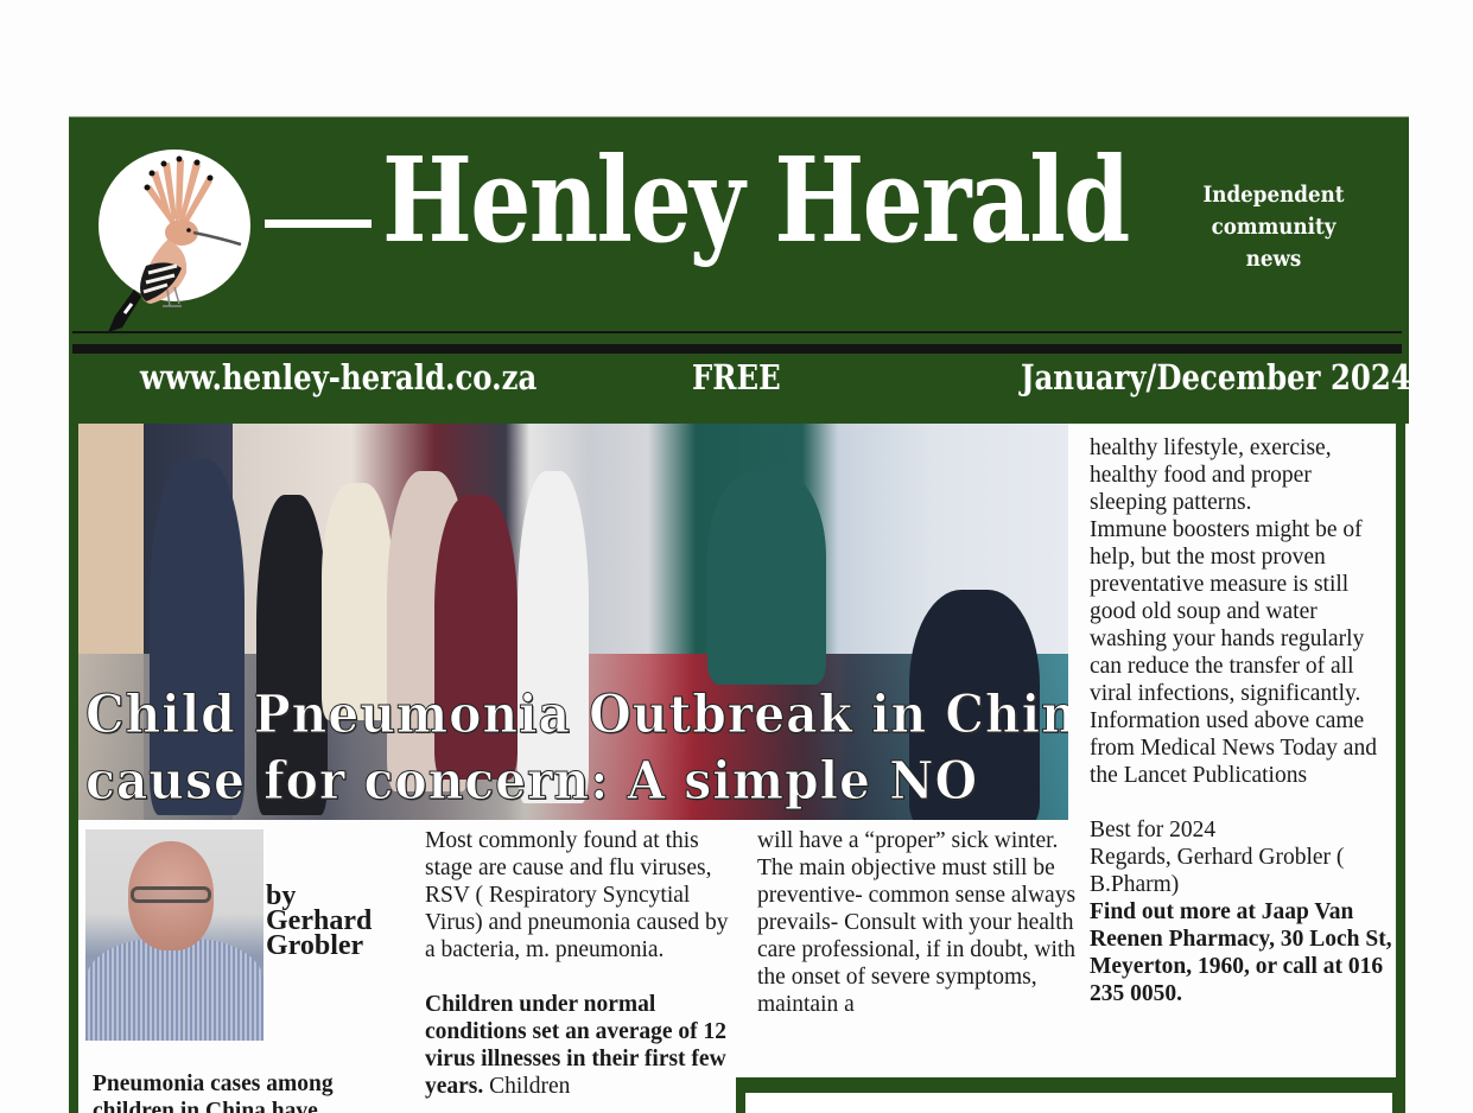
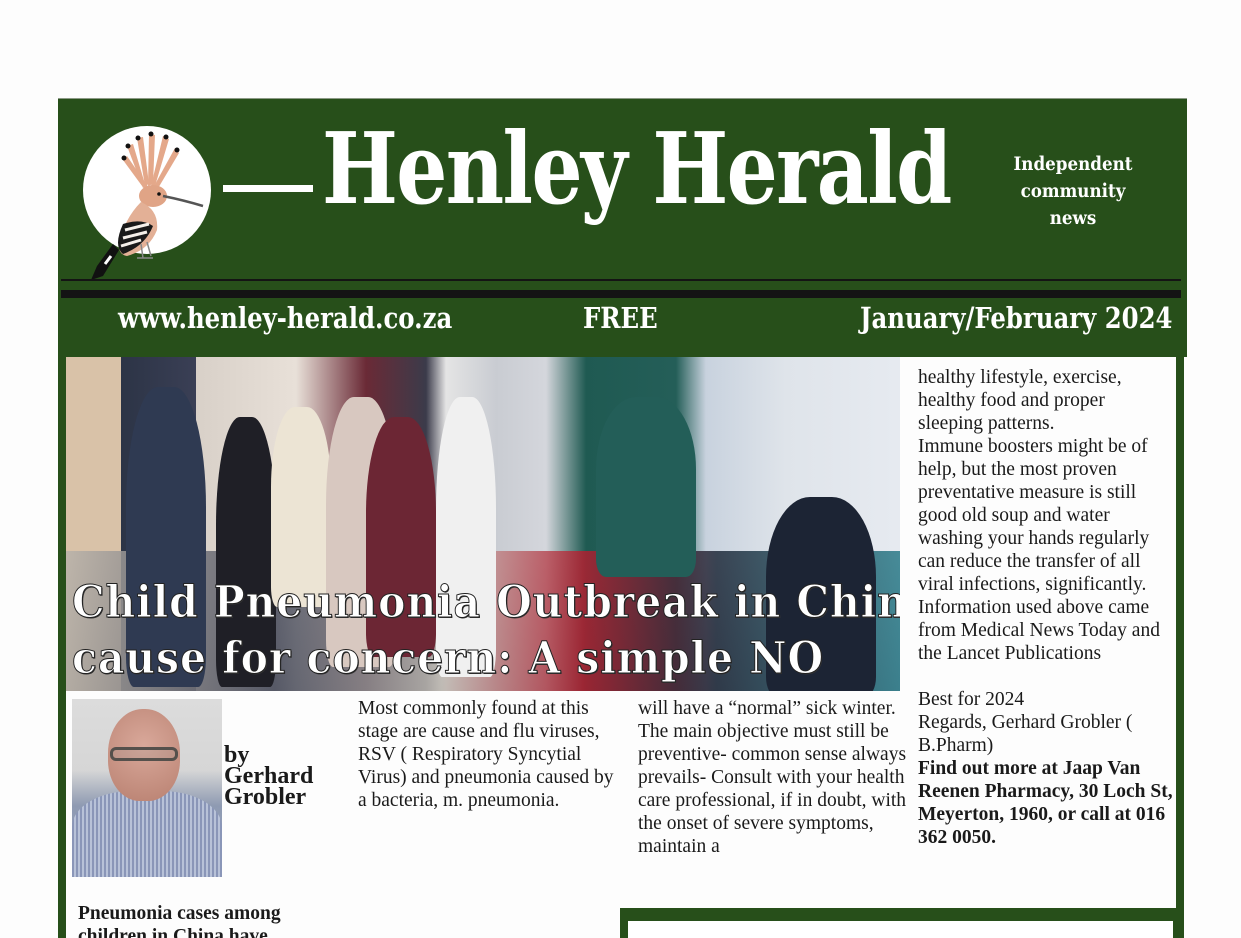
  Henley Herald
  Independent
  community
  news
  www.henley-herald.co.za
  FREE
- January/December 2024
+ January/February 2024
  Child Pneumonia Outbreak in Chin
  cause for concern: A simple NO
  by
  Gerhard
  Grobler
  Pneumonia cases among children in China have
  Most commonly found at this stage are cause and flu viruses, RSV ( Respiratory Syncytial Virus) and pneumonia caused by a bacteria, m. pneumonia.
- Children under normal conditions set an average of 12 virus illnesses in their first few years. Children
- will have a “proper” sick winter.
+ will have a “normal” sick winter.
  The main objective must still be preventive- common sense always prevails- Consult with your health care professional, if in doubt, with the onset of severe symptoms, maintain a
  healthy lifestyle, exercise, healthy food and proper sleeping patterns.
  Immune boosters might be of help, but the most proven preventative measure is still good old soup and water washing your hands regularly can reduce the transfer of all viral infections, significantly.
  Information used above came from Medical News Today and the Lancet Publications
  Best for 2024
  Regards, Gerhard Grobler ( B.Pharm)
- Find out more at Jaap Van Reenen Pharmacy, 30 Loch St, Meyerton, 1960, or call at 016 235 0050.
+ Find out more at Jaap Van Reenen Pharmacy, 30 Loch St, Meyerton, 1960, or call at 016 362 0050.
